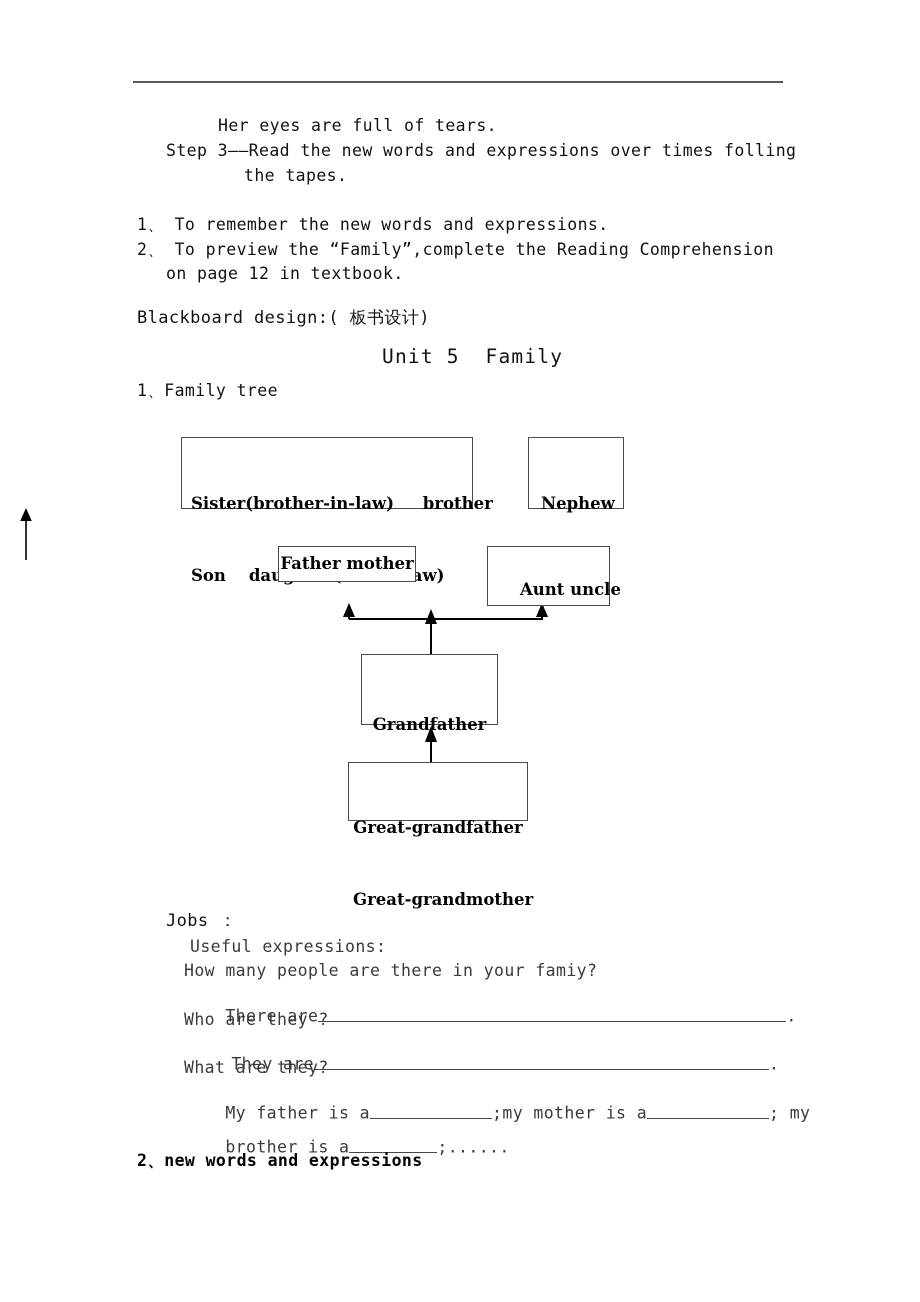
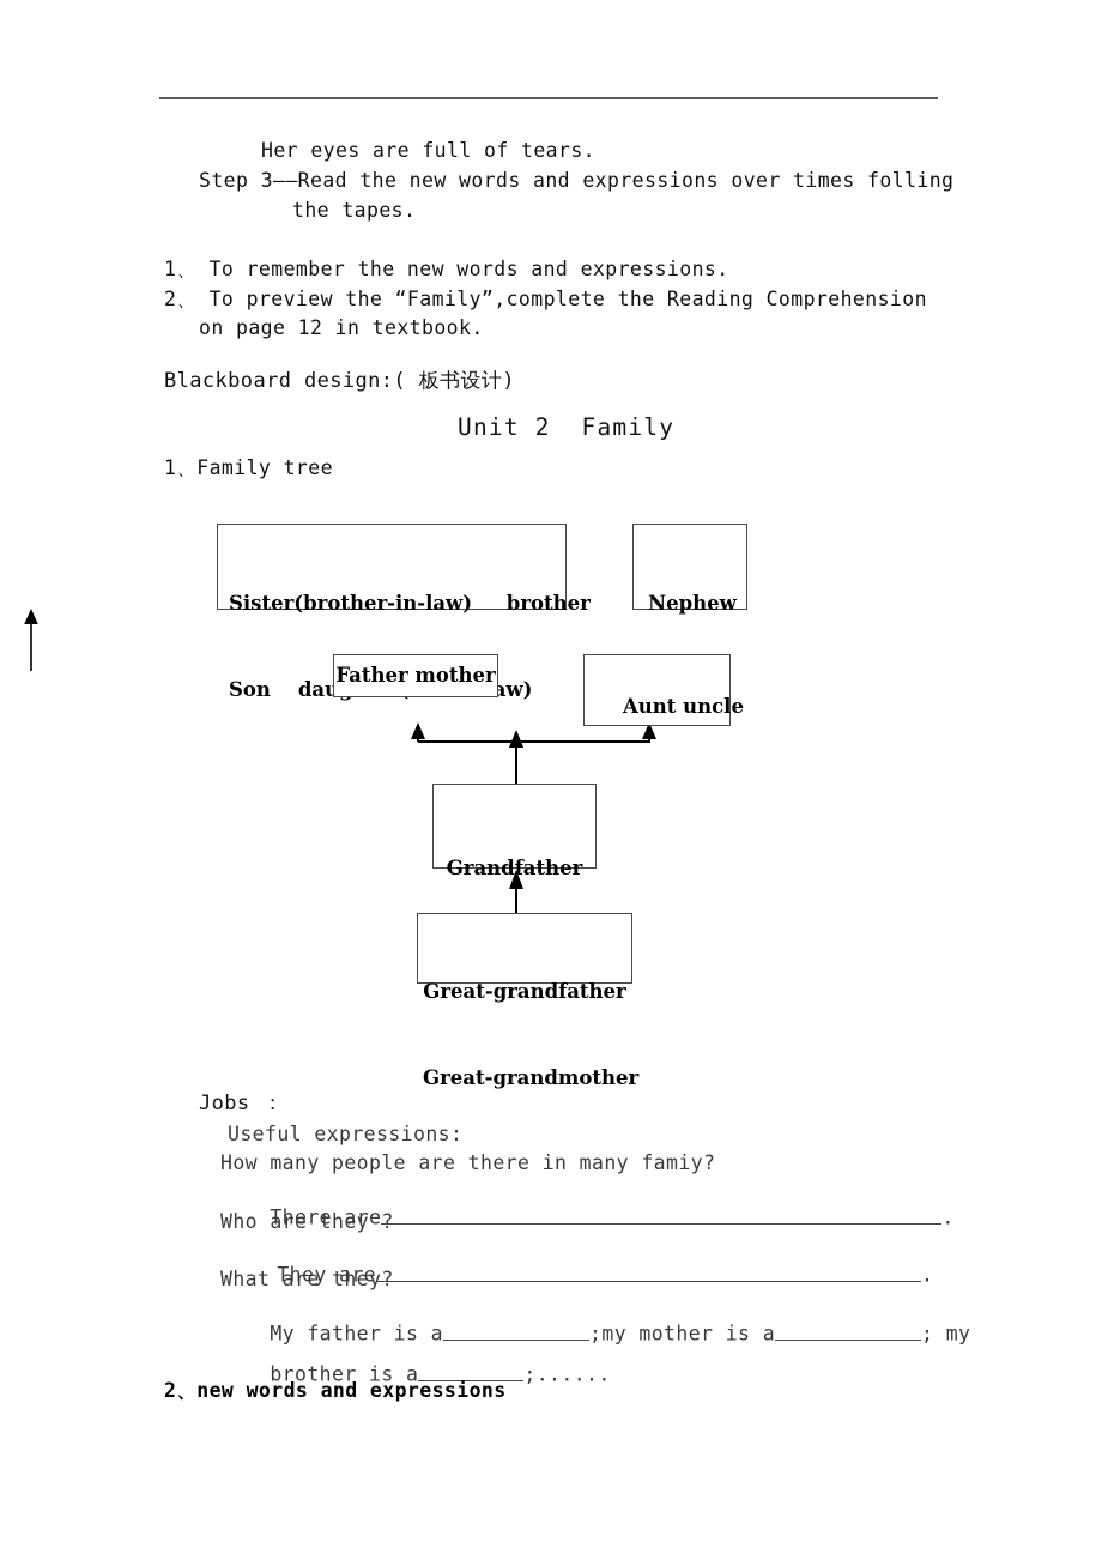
  Her eyes are full of tears.
  Step 3——Read the new words and expressions over times folling
  the tapes.
  1、 To remember the new words and expressions.
  2、 To preview the “Family”,complete the Reading Comprehension
  on page 12 in textbook.
  Blackboard design:( 板书设计)
- Unit 5 Family
+ Unit 2 Family
  1、Family tree
  Sister(brother-in-law) brother
  Nephew
  Father mother
  Aunt uncle
  Grandfather
  Great-grandfather
  Great-grandmother
  Jobs ：
  Useful expressions:
- How many people are there in your famiy?
+ How many people are there in many famiy?
  There are .
  Who are they ?
  They are .
  What are they?
  My father is a ;my mother is a ; my
  brother is a ;......
  2、new words and expressions
